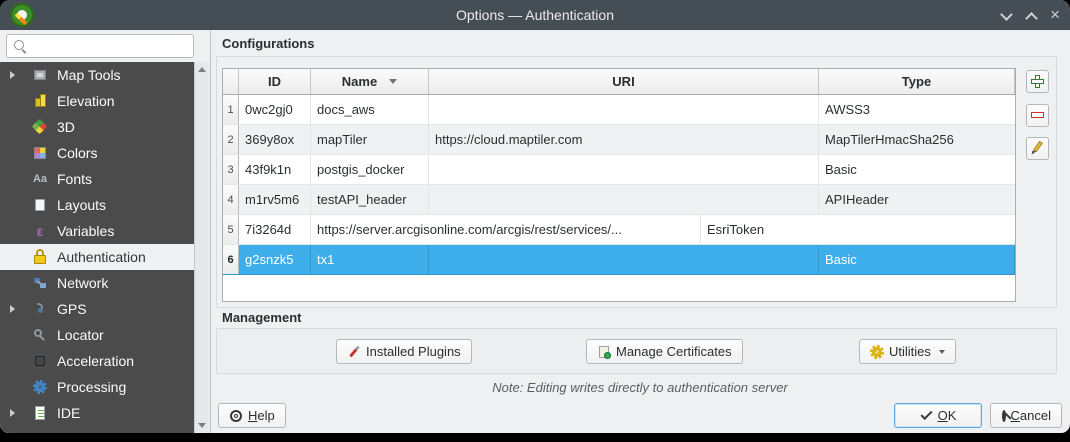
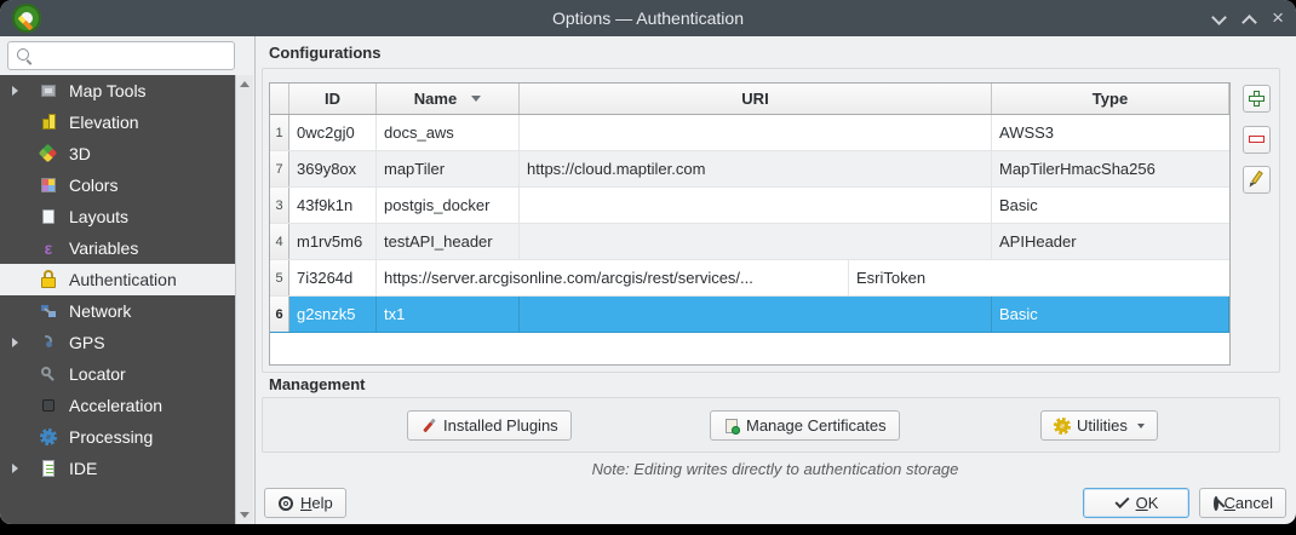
  Options — Authentication
  ×
  Map Tools
  Elevation
  3D
  Colors
- Aa
- Fonts
  Layouts
  ε
  Variables
  Authentication
  Network
  GPS
  Locator
  Acceleration
  Processing
  IDE
  Configurations
  ID
  Name
  URI
  Type
  1
  0wc2gj0
  docs_aws
  AWSS3
- 2
+ 7
  369y8ox
  mapTiler
  https://cloud.maptiler.com
  MapTilerHmacSha256
  3
  43f9k1n
  postgis_docker
  Basic
  4
  m1rv5m6
  testAPI_header
  APIHeader
  5
  7i3264d
  https://server.arcgisonline.com/arcgis/rest/services/...
  EsriToken
  6
  g2snzk5
  tx1
  Basic
  Management
  Installed Plugins
  Manage Certificates
  Utilities
- Note: Editing writes directly to authentication server
+ Note: Editing writes directly to authentication storage
  Help
  OK
  Cancel
